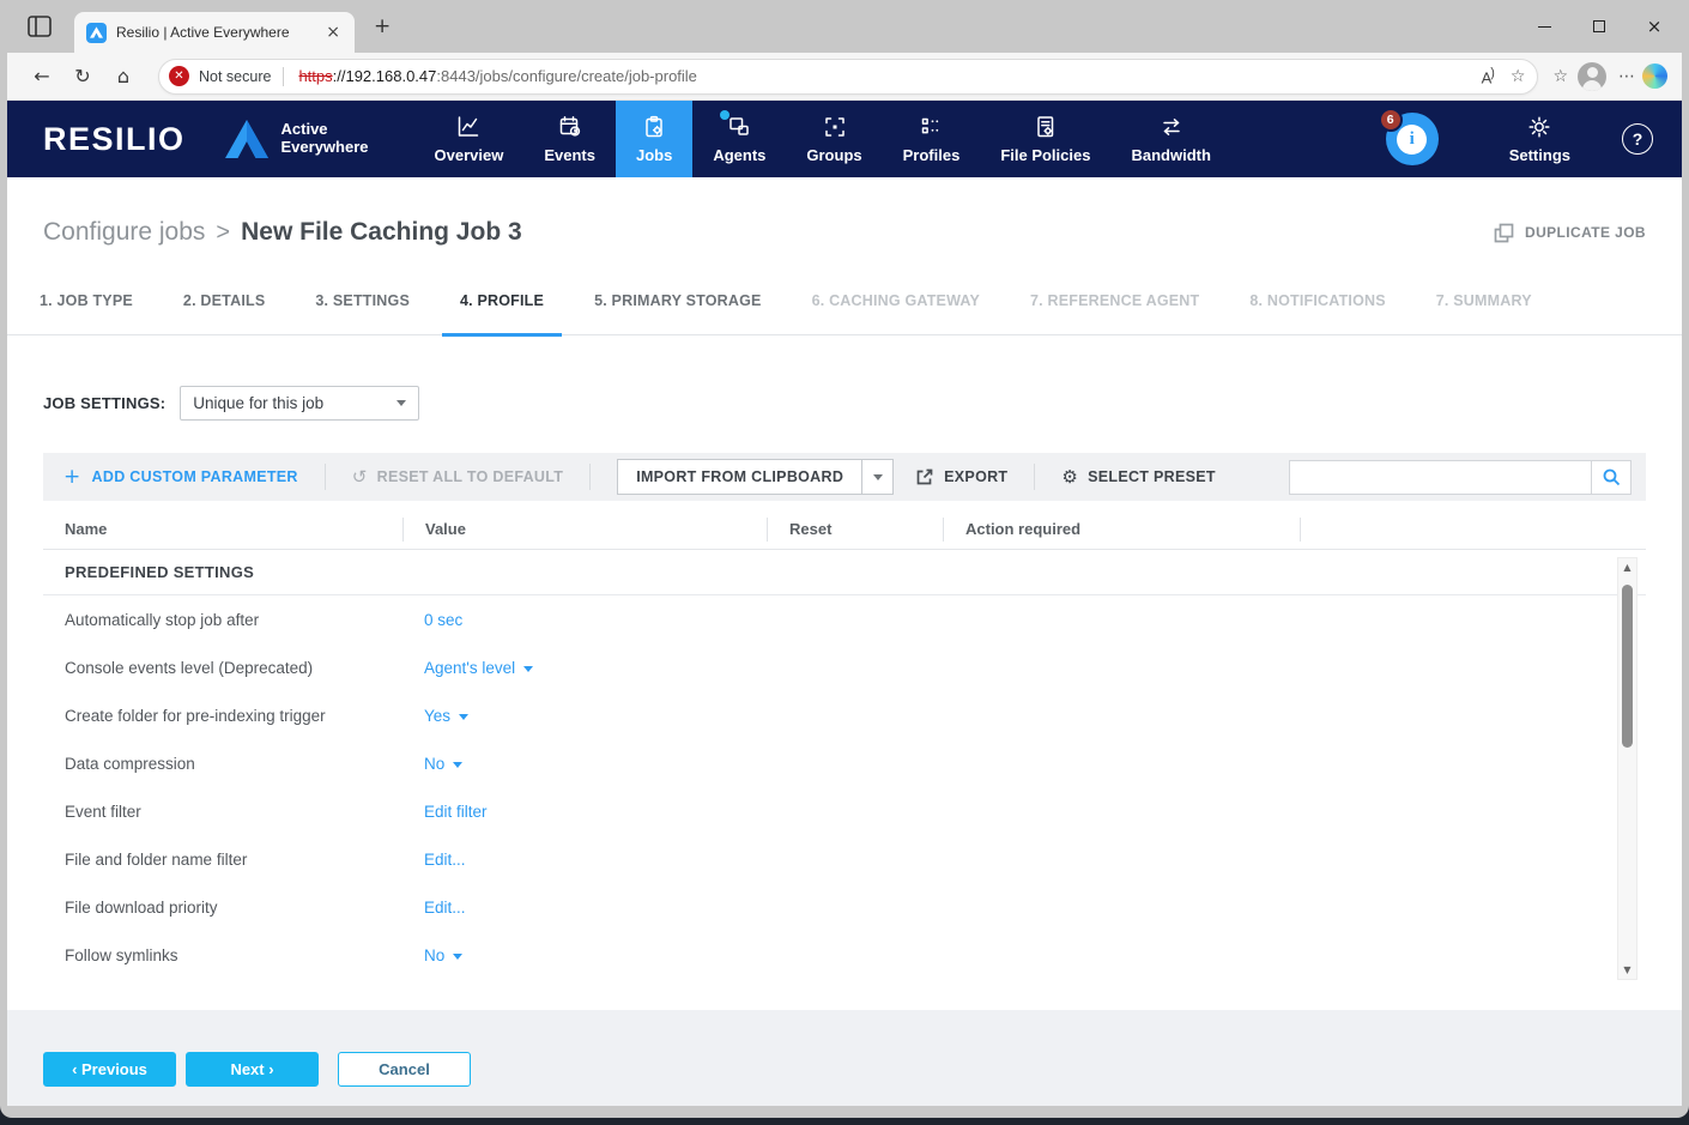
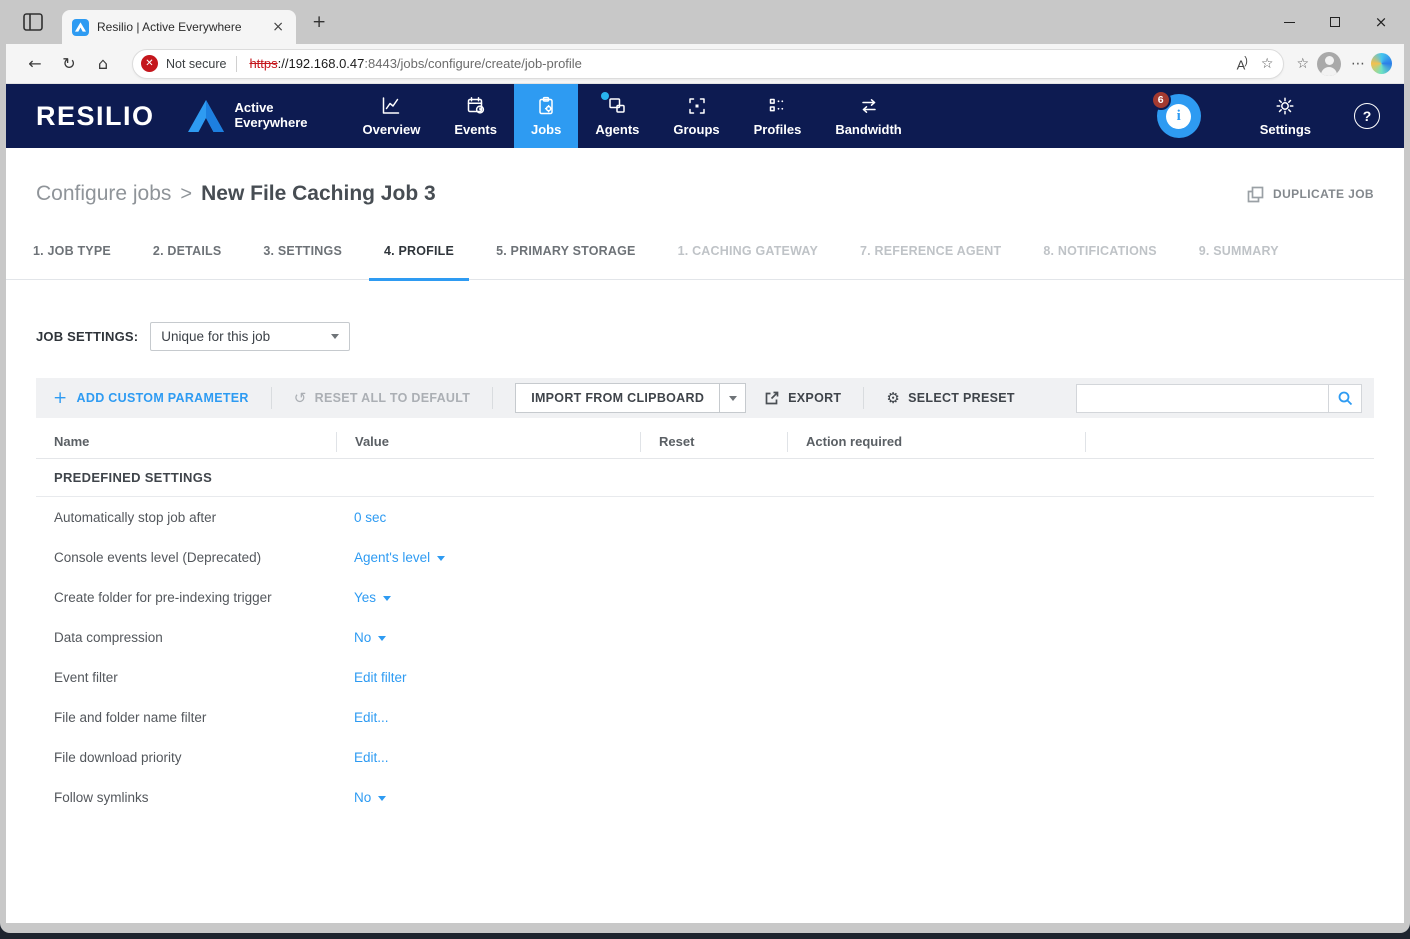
  Resilio | Active Everywhere
  ×
  +
  ×
  ←
  ↻
  ⌂
  ✕
  Not secure
  https://192.168.0.47:8443/jobs/configure/create/job-profile
  A)
  ☆
  ☆
  ⋯
  RESILIO
  Active
  Everywhere
  Overview
  Events
  Jobs
  Agents
  Groups
  Profiles
- File Policies
  Bandwidth
  i
  6
  Settings
  ?
  Configure jobs
  >
  New File Caching Job 3
  DUPLICATE JOB
  1. JOB TYPE
  2. DETAILS
  3. SETTINGS
  4. PROFILE
  5. PRIMARY STORAGE
- 6. CACHING GATEWAY
+ 1. CACHING GATEWAY
  7. REFERENCE AGENT
  8. NOTIFICATIONS
- 7. SUMMARY
+ 9. SUMMARY
  JOB SETTINGS:
  Unique for this job
  +
  ADD CUSTOM PARAMETER
  ↺
  RESET ALL TO DEFAULT
  IMPORT FROM CLIPBOARD
  EXPORT
  ⚙
  SELECT PRESET
  Name
  Value
  Reset
  Action required
  PREDEFINED SETTINGS
  Automatically stop job after
  0 sec
  Console events level (Deprecated)
  Agent's level
  Create folder for pre-indexing trigger
  Yes
  Data compression
  No
  Event filter
  Edit filter
  File and folder name filter
  Edit...
  File download priority
  Edit...
  Follow symlinks
  No
- ▲
- ▼
- ‹ Previous
- Next ›
- Cancel
